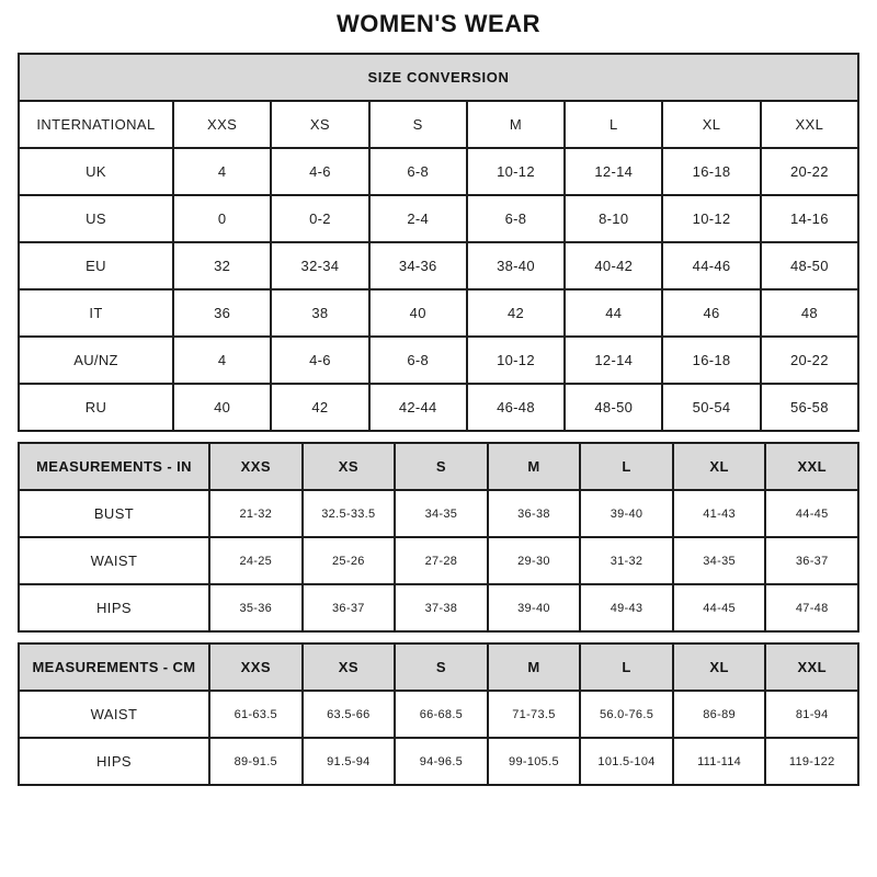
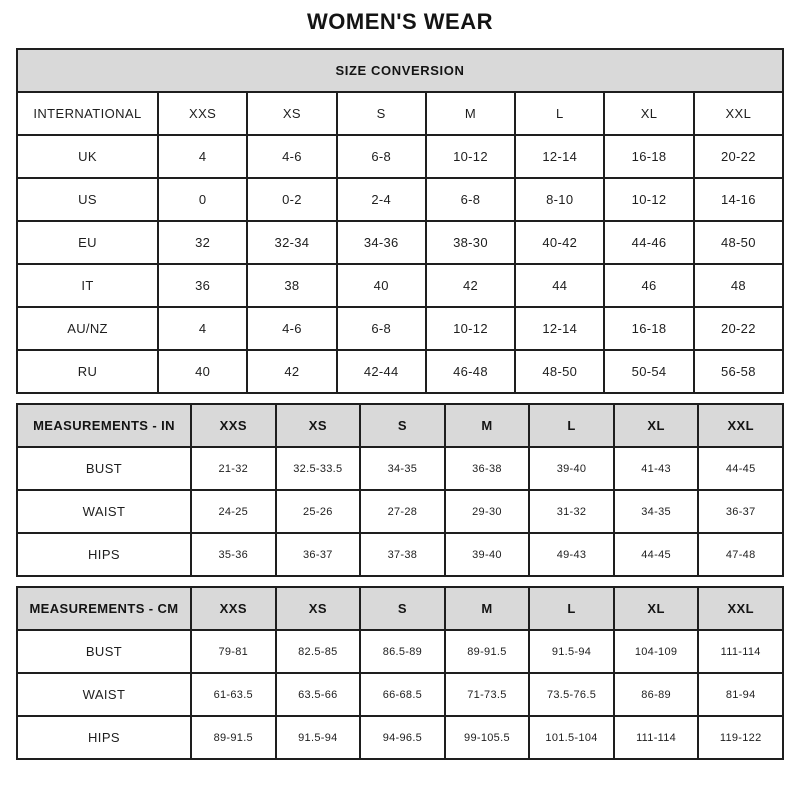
  WOMEN'S WEAR
  SIZE CONVERSION
  INTERNATIONAL	XXS	XS	S	M	L	XL	XXL
  UK	4	4-6	6-8	10-12	12-14	16-18	20-22
  US	0	0-2	2-4	6-8	8-10	10-12	14-16
- EU	32	32-34	34-36	38-40	40-42	44-46	48-50
+ EU	32	32-34	34-36	38-30	40-42	44-46	48-50
  IT	36	38	40	42	44	46	48
  AU/NZ	4	4-6	6-8	10-12	12-14	16-18	20-22
  RU	40	42	42-44	46-48	48-50	50-54	56-58
  MEASUREMENTS - IN	XXS	XS	S	M	L	XL	XXL
  BUST	21-32	32.5-33.5	34-35	36-38	39-40	41-43	44-45
  WAIST	24-25	25-26	27-28	29-30	31-32	34-35	36-37
  HIPS	35-36	36-37	37-38	39-40	49-43	44-45	47-48
  MEASUREMENTS - CM	XXS	XS	S	M	L	XL	XXL
+ BUST	79-81	82.5-85	86.5-89	89-91.5	91.5-94	104-109	111-114
- WAIST	61-63.5	63.5-66	66-68.5	71-73.5	56.0-76.5	86-89	81-94
+ WAIST	61-63.5	63.5-66	66-68.5	71-73.5	73.5-76.5	86-89	81-94
  HIPS	89-91.5	91.5-94	94-96.5	99-105.5	101.5-104	111-114	119-122
